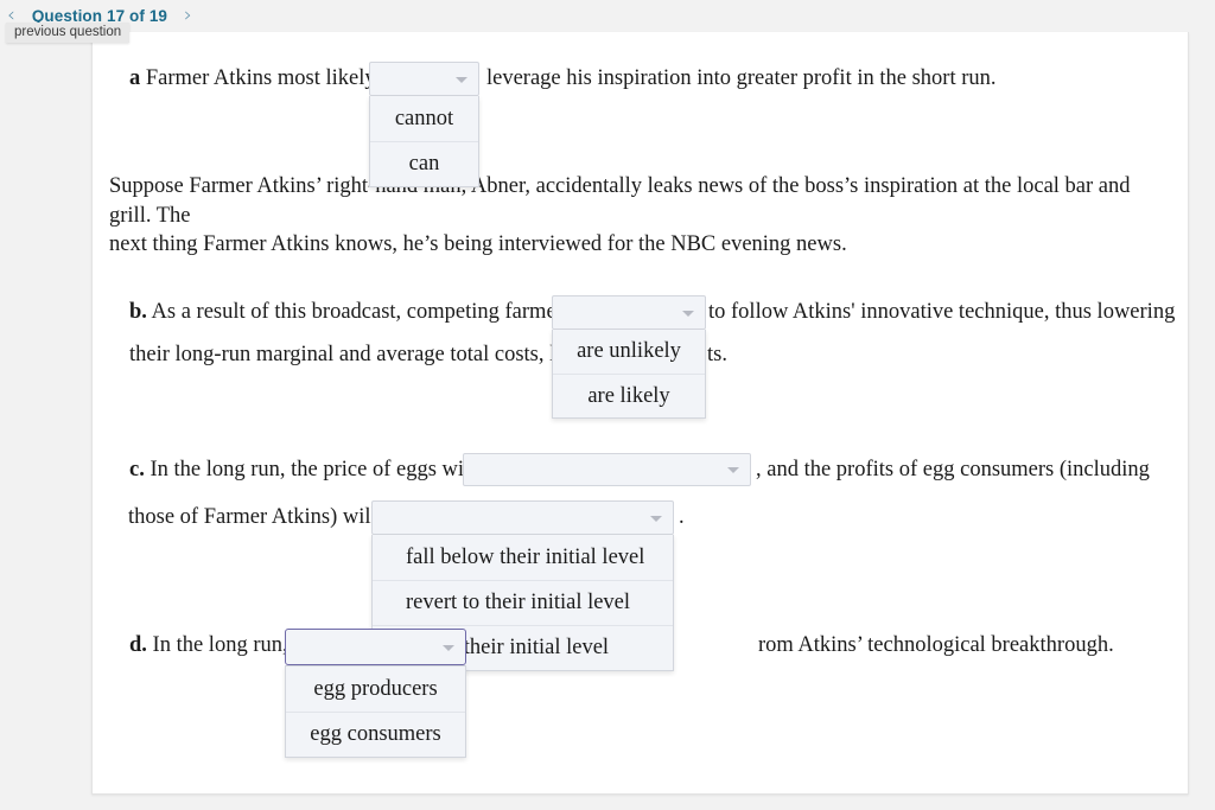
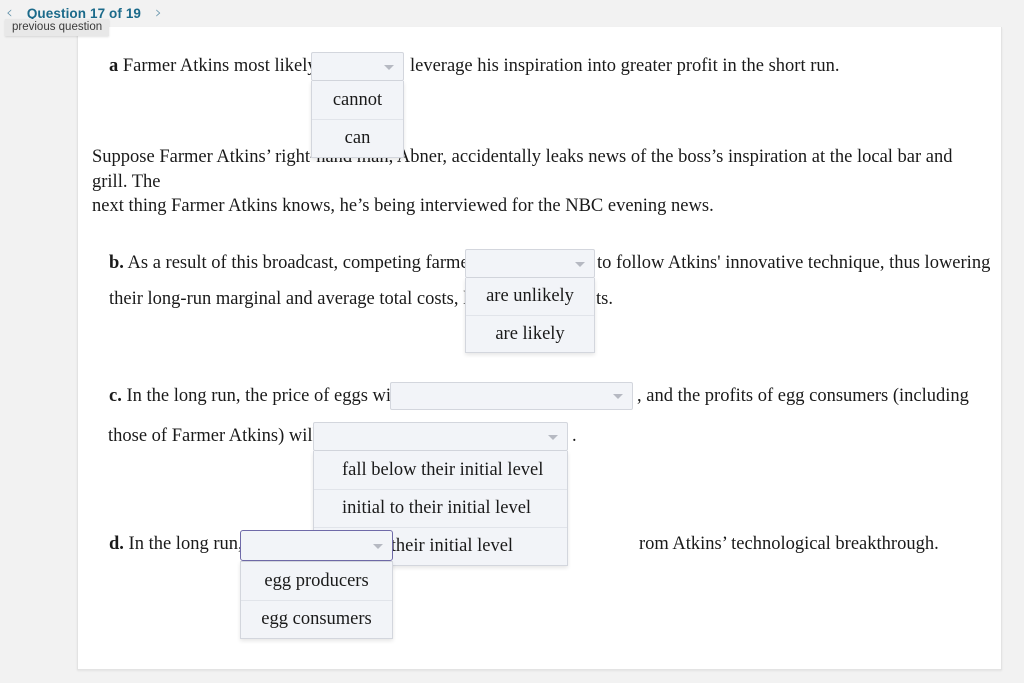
  ‹
  Question 17 of 19
  ›
  previous question
  a Farmer Atkins most likel
  leverage his inspiration into greater profit in the short run.
  cannot
  can
  Suppose Farmer Atkins’ rightbner, accidentally leaks news of the boss’s inspiration at the local bar and grill. The
  next thing Farmer Atkins knows, he’s being interviewed for the NBC evening news.
  b. As a result of this broadcast, competing farm
  to follow Atkins' innovative technique, thus lowering
  their long-run marginal and average total costs,
  ts.
  are unlikely
  are likely
  c. In the long run, the price of eggs wi
  , and the profits of egg consumers (including
  those of Farmer Atkins) wil
  .
  fall below their initial level
- revert to their initial level
+ initial to their initial level
  their initial level
  d. In the long run
  rom Atkins’ technological breakthrough.
  egg producers
  egg consumers
